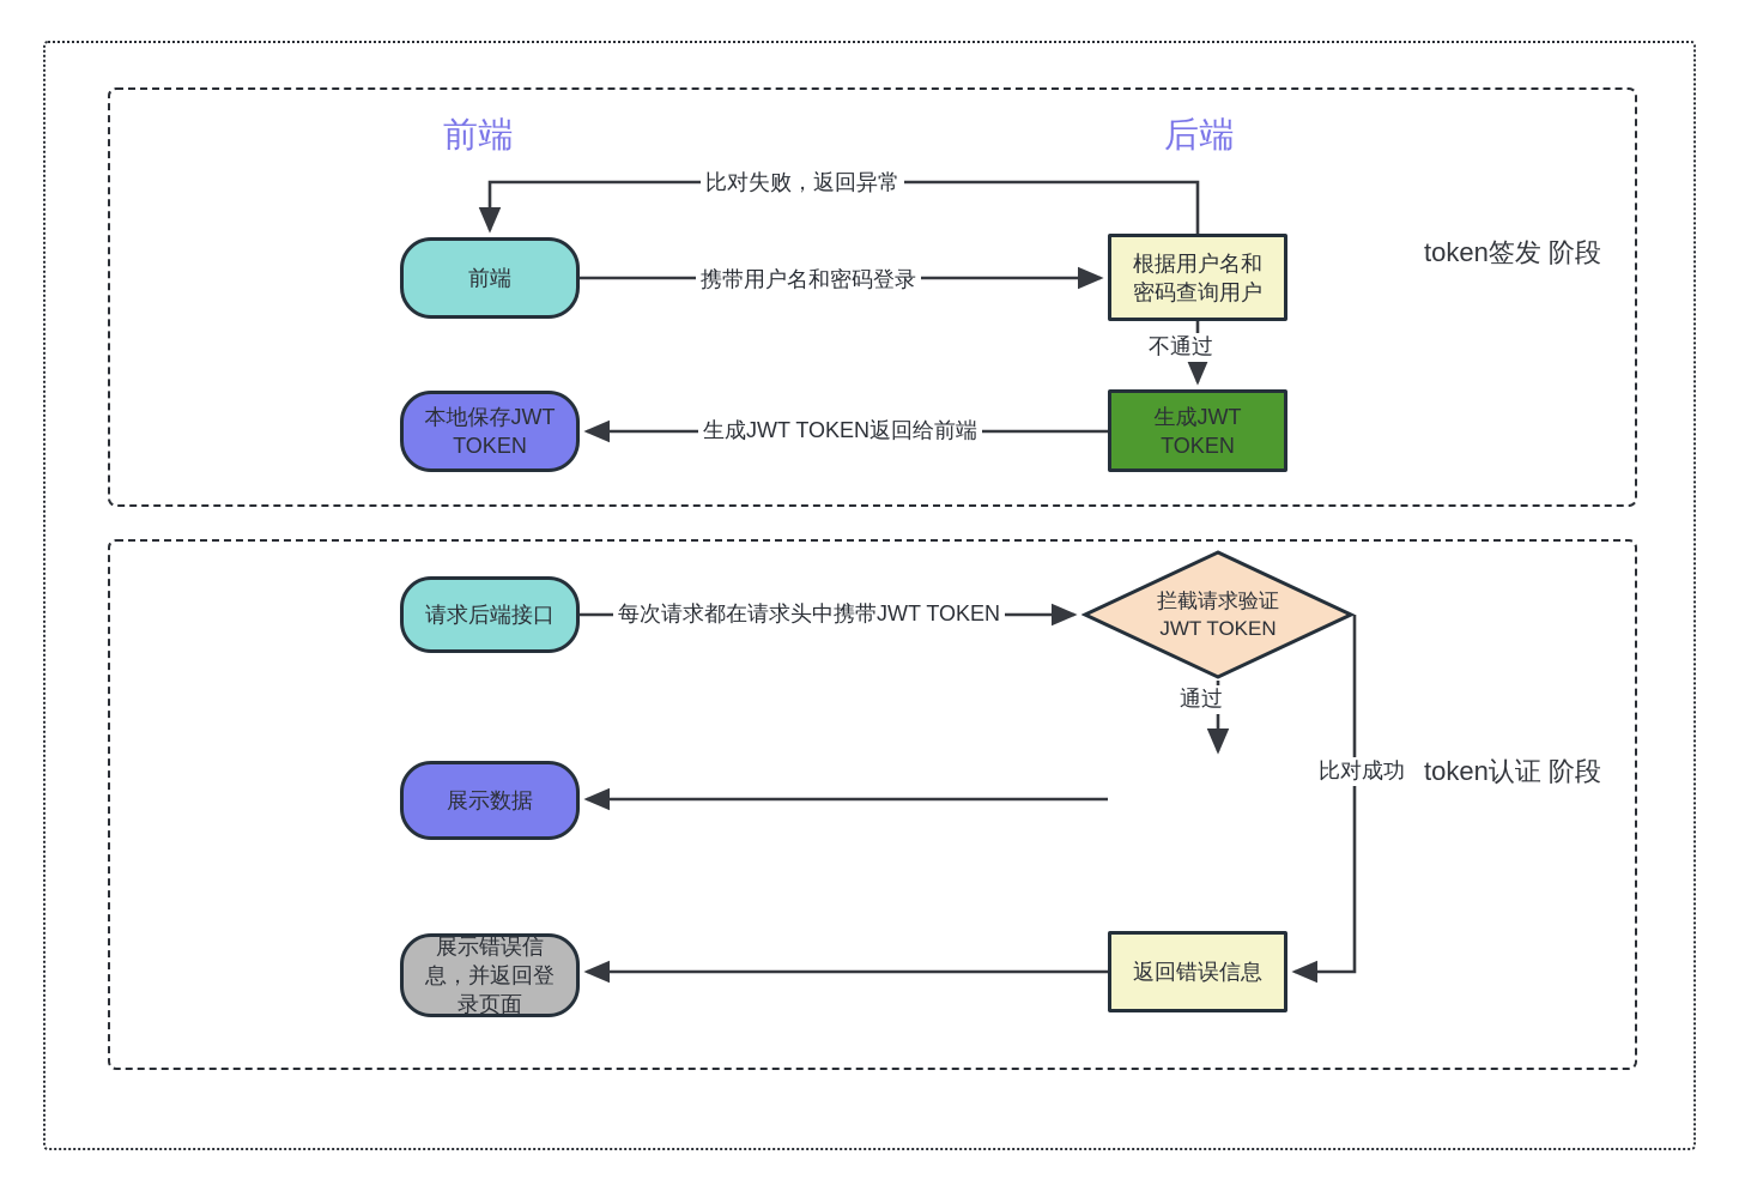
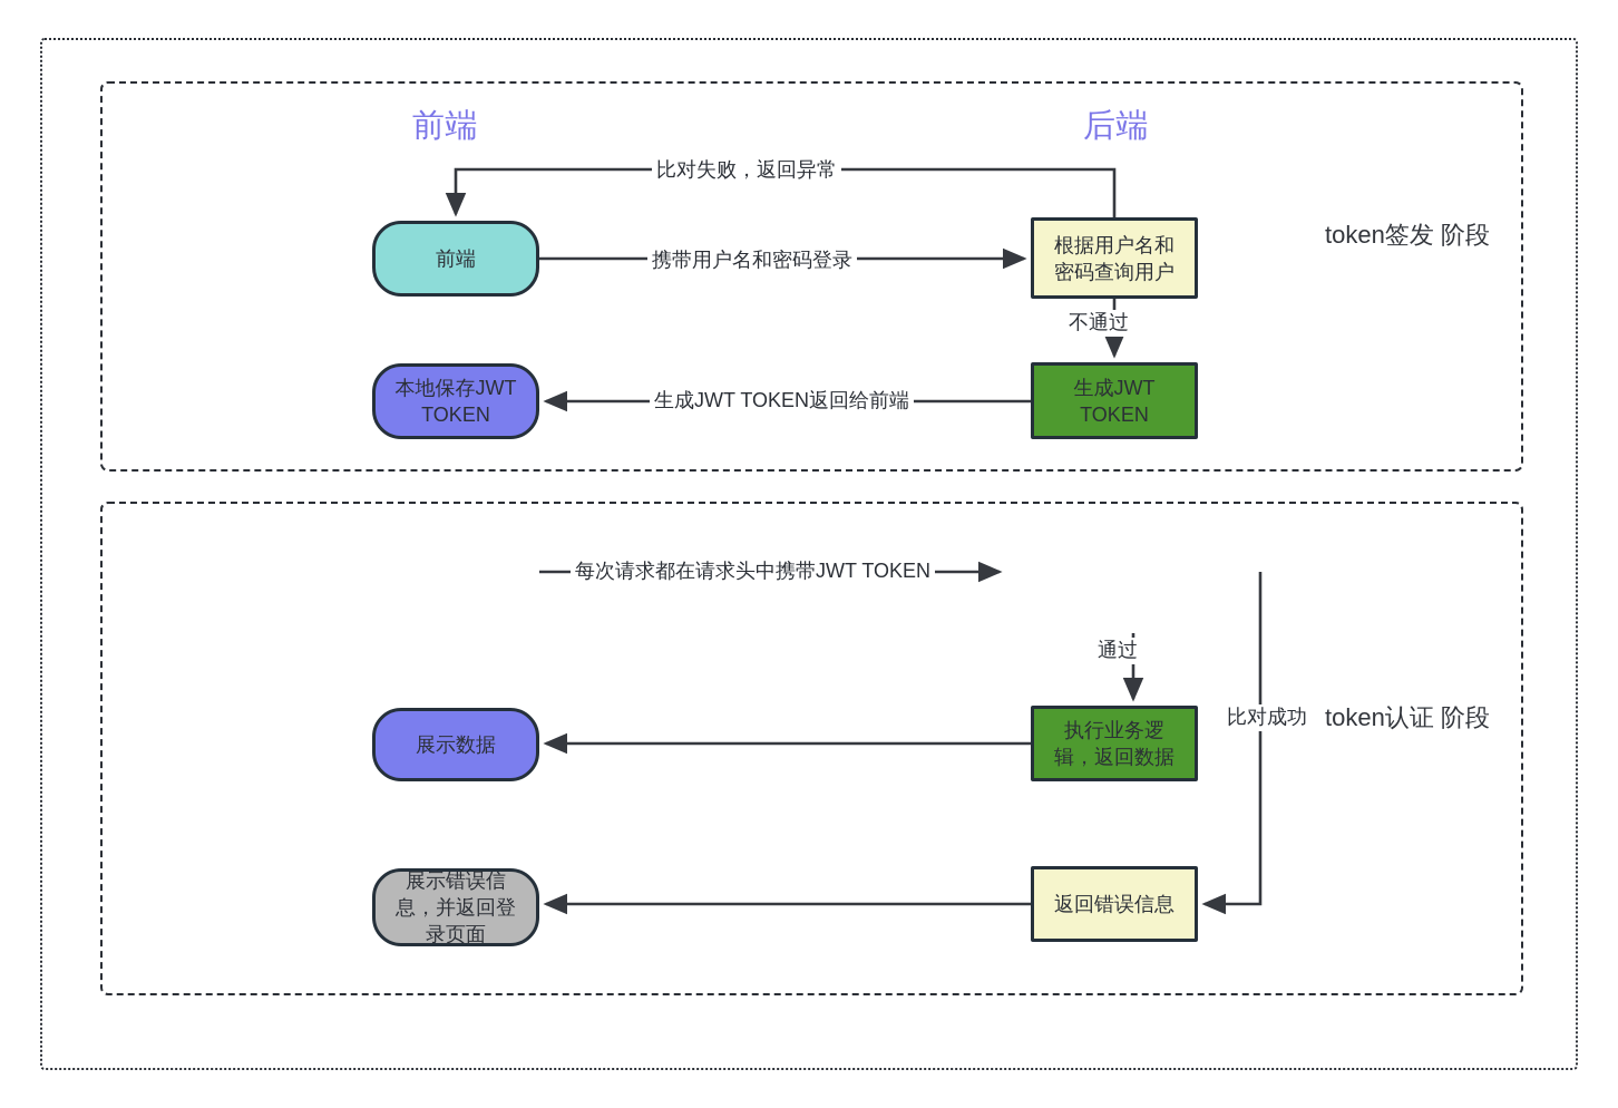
  前端
  后端
  token签发 阶段
  token认证 阶段
  前端
  根据用户名和
  密码查询用户
  本地保存JWT
  TOKEN
  生成JWT
  TOKEN
- 请求后端接口
- 拦截请求验证
- JWT TOKEN
  展示数据
+ 执行业务逻
+ 辑，返回数据
  展示错误信
  息，并返回登
  录页面
  返回错误信息
  比对失败，返回异常
  携带用户名和密码登录
  不通过
  生成JWT TOKEN返回给前端
  每次请求都在请求头中携带JWT TOKEN
  通过
  比对成功
